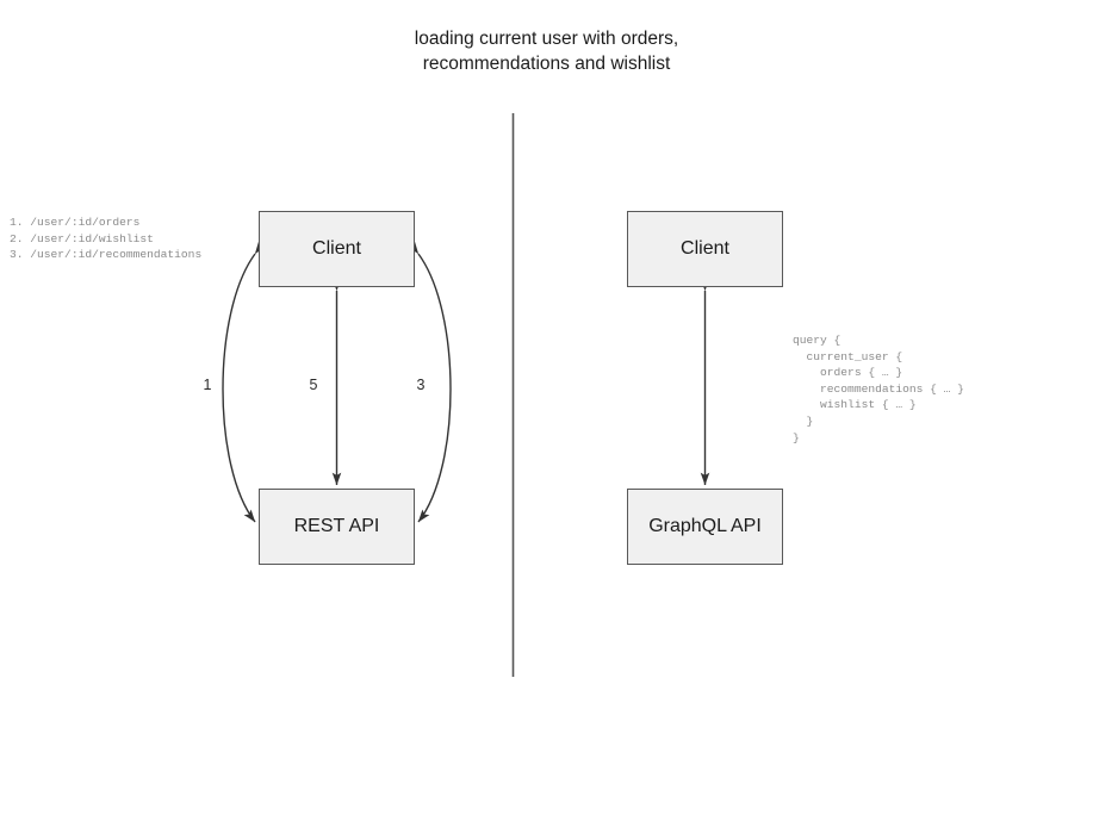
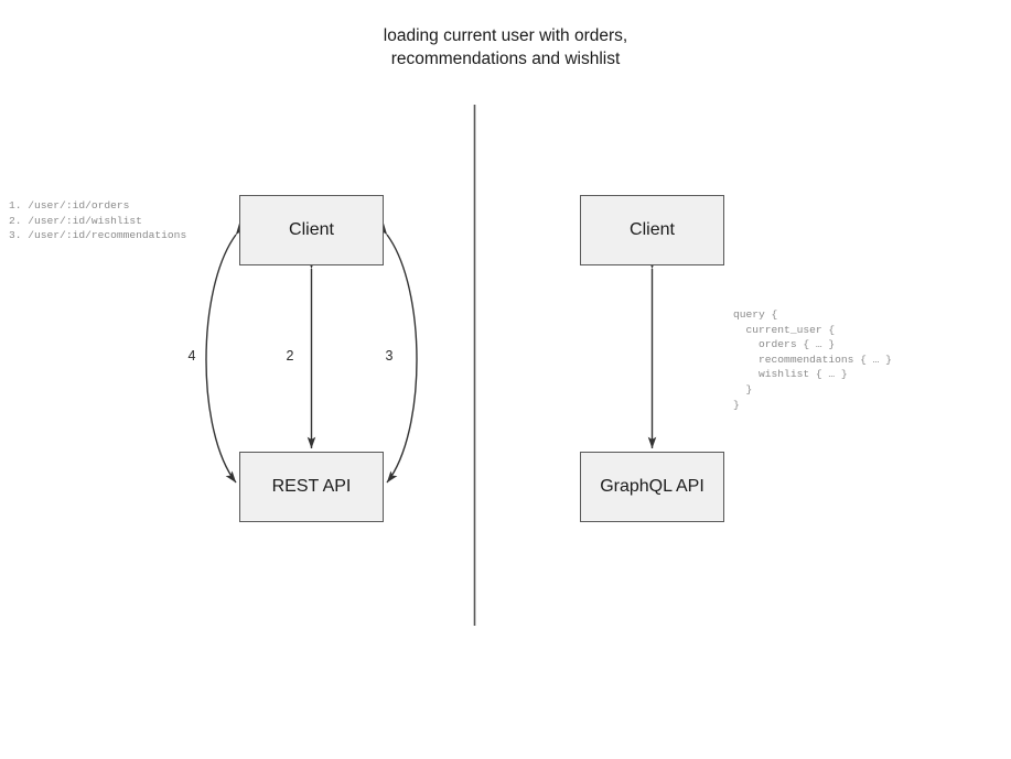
  loading current user with orders,
  recommendations and wishlist
  Client
  REST API
  Client
  GraphQL API
- 1
+ 4
- 5
+ 2
  3
  1. /user/:id/orders
  2. /user/:id/wishlist
  3. /user/:id/recommendations
  query {
  current_user {
  orders { … }
  recommendations { … }
  wishlist { … }
  }
  }
